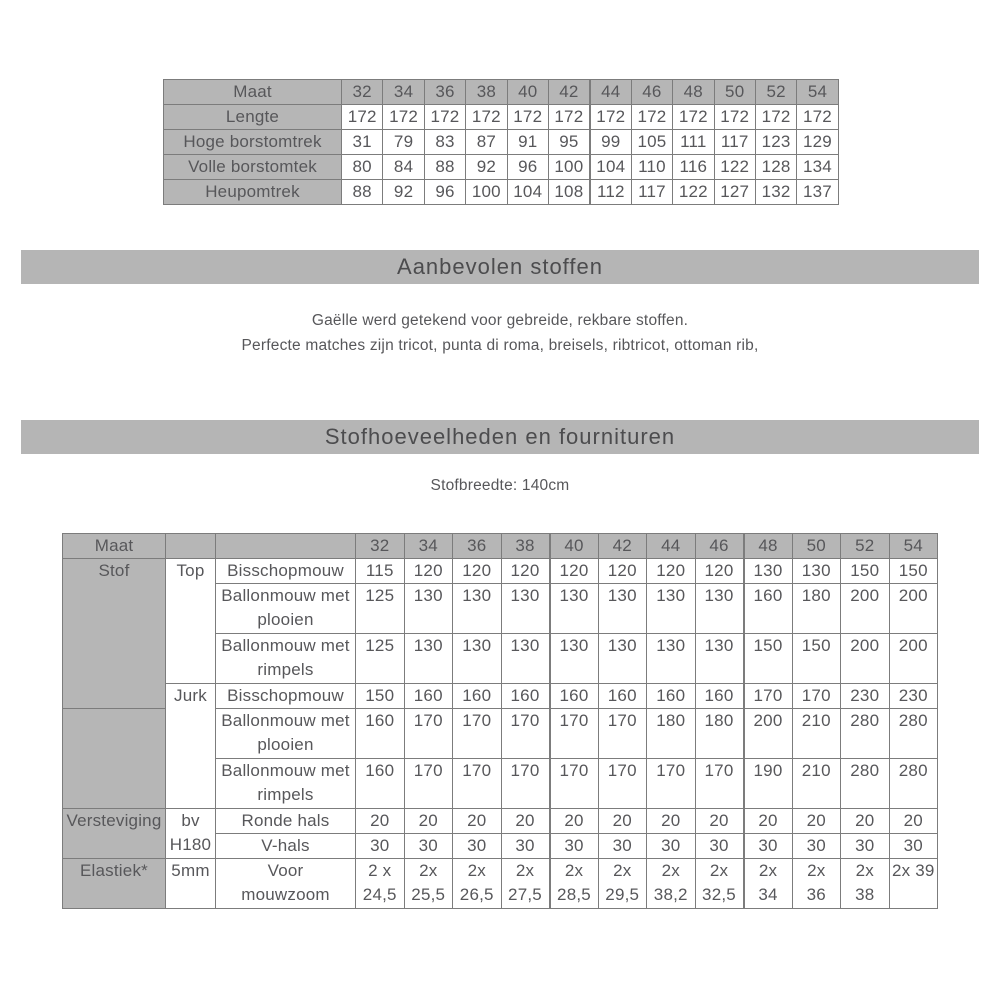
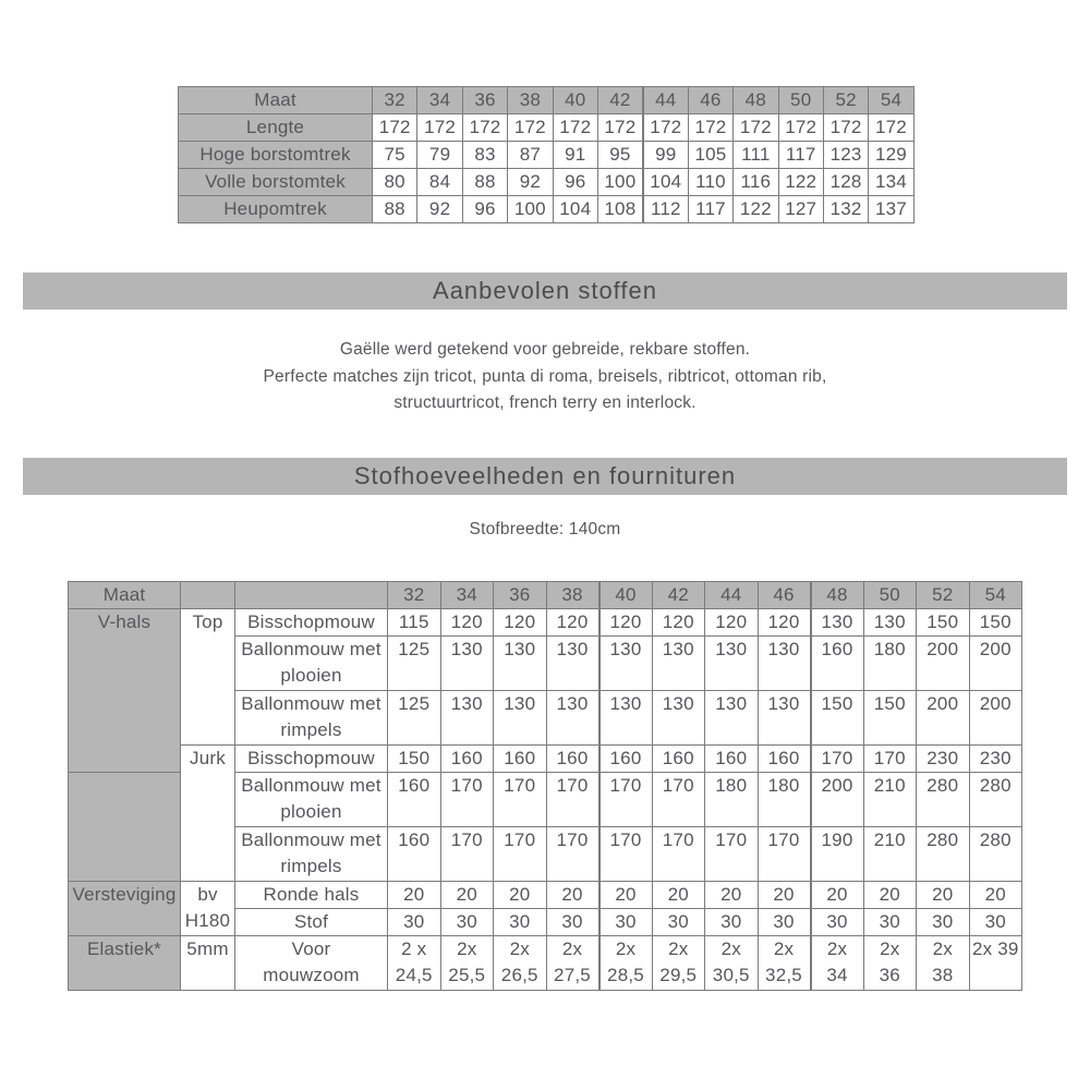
  Maat	32	34	36	38	40	42	44	46	48	50	52	54
  Lengte	172	172	172	172	172	172	172	172	172	172	172	172
- Hoge borstomtrek	31	79	83	87	91	95	99	105	111	117	123	129
+ Hoge borstomtrek	75	79	83	87	91	95	99	105	111	117	123	129
  Volle borstomtek	80	84	88	92	96	100	104	110	116	122	128	134
  Heupomtrek	88	92	96	100	104	108	112	117	122	127	132	137
  Aanbevolen stoffen
  Gaëlle werd getekend voor gebreide, rekbare stoffen.
  Perfecte matches zijn tricot, punta di roma, breisels, ribtricot, ottoman rib,
+ structuurtricot, french terry en interlock.
  Stofhoeveelheden en fournituren
  Stofbreedte: 140cm
  Maat			32	34	36	38	40	42	44	46	48	50	52	54
- Stof	Top	Bisschopmouw	115	120	120	120	120	120	120	120	130	130	150	150
+ V-hals	Top	Bisschopmouw	115	120	120	120	120	120	120	120	130	130	150	150
  Ballonmouw metplooien	125	130	130	130	130	130	130	130	160	180	200	200
  Ballonmouw metrimpels	125	130	130	130	130	130	130	130	150	150	200	200
  Jurk	Bisschopmouw	150	160	160	160	160	160	160	160	170	170	230	230
  	Ballonmouw metplooien	160	170	170	170	170	170	180	180	200	210	280	280
  Ballonmouw metrimpels	160	170	170	170	170	170	170	170	190	210	280	280
  Versteviging	bvH180	Ronde hals	20	20	20	20	20	20	20	20	20	20	20	20
- V-hals	30	30	30	30	30	30	30	30	30	30	30	30
+ Stof	30	30	30	30	30	30	30	30	30	30	30	30
- Elastiek*	5mm	Voormouwzoom	2 x24,5	2x25,5	2x26,5	2x27,5	2x28,5	2x29,5	2x38,2	2x32,5	2x34	2x36	2x38	2x 39
+ Elastiek*	5mm	Voormouwzoom	2 x24,5	2x25,5	2x26,5	2x27,5	2x28,5	2x29,5	2x30,5	2x32,5	2x34	2x36	2x38	2x 39
